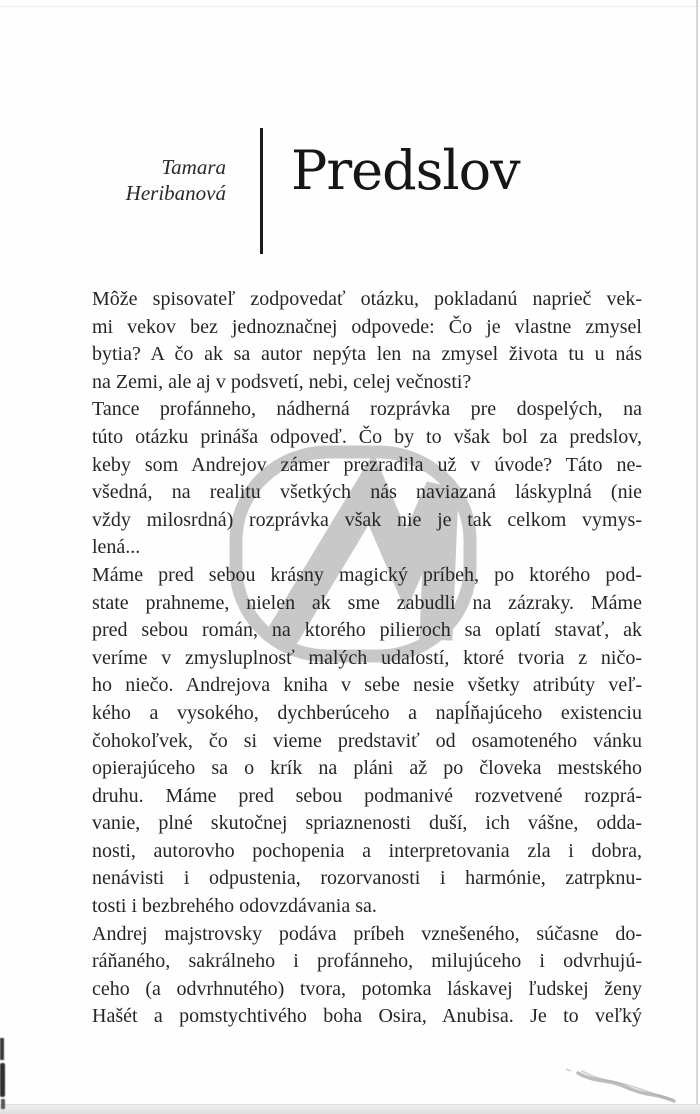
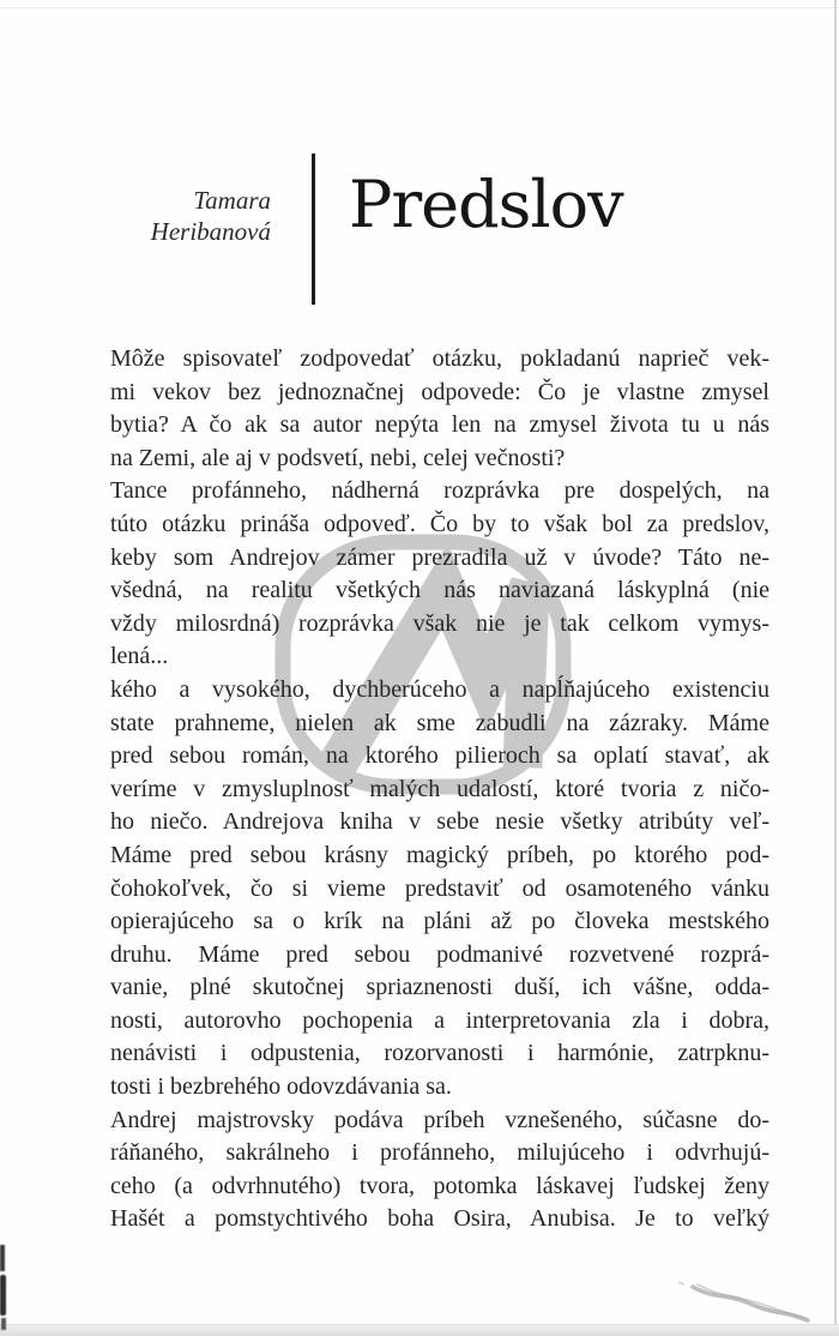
  Tamara
  Heribanová
  Predslov
  Môže spisovateľ zodpovedať otázku, pokladanú naprieč vek-
  mi vekov bez jednoznačnej odpovede: Čo je vlastne zmysel
  bytia? A čo ak sa autor nepýta len na zmysel života tu u nás
  na Zemi, ale aj v podsvetí, nebi, celej večnosti?
  Tance profánneho, nádherná rozprávka pre dospelých, na
  túto otázku prináša odpoveď. Čo by to však bol za predslov,
  keby som Andrejov zámer prezradila už v úvode? Táto ne-
  všedná, na realitu všetkých nás naviazaná láskyplná (nie
  vždy milosrdná) rozprávka však nie je tak celkom vymys-
  lená...
- Máme pred sebou krásny magický príbeh, po ktorého pod-
+ kého a vysokého, dychberúceho a napĺňajúceho existenciu
  state prahneme, nielen ak sme zabudli na zázraky. Máme
  pred sebou román, na ktorého pilieroch sa oplatí stavať, ak
  veríme v zmysluplnosť malých udalostí, ktoré tvoria z ničo-
  ho niečo. Andrejova kniha v sebe nesie všetky atribúty veľ-
- kého a vysokého, dychberúceho a napĺňajúceho existenciu
+ Máme pred sebou krásny magický príbeh, po ktorého pod-
  čohokoľvek, čo si vieme predstaviť od osamoteného vánku
  opierajúceho sa o krík na pláni až po človeka mestského
  druhu. Máme pred sebou podmanivé rozvetvené rozprá-
  vanie, plné skutočnej spriaznenosti duší, ich vášne, odda-
  nosti, autorovho pochopenia a interpretovania zla i dobra,
  nenávisti i odpustenia, rozorvanosti i harmónie, zatrpknu-
  tosti i bezbrehého odovzdávania sa.
  Andrej majstrovsky podáva príbeh vznešeného, súčasne do-
  ráňaného, sakrálneho i profánneho, milujúceho i odvrhujú-
  ceho (a odvrhnutého) tvora, potomka láskavej ľudskej ženy
  Hašét a pomstychtivého boha Osira, Anubisa. Je to veľký
